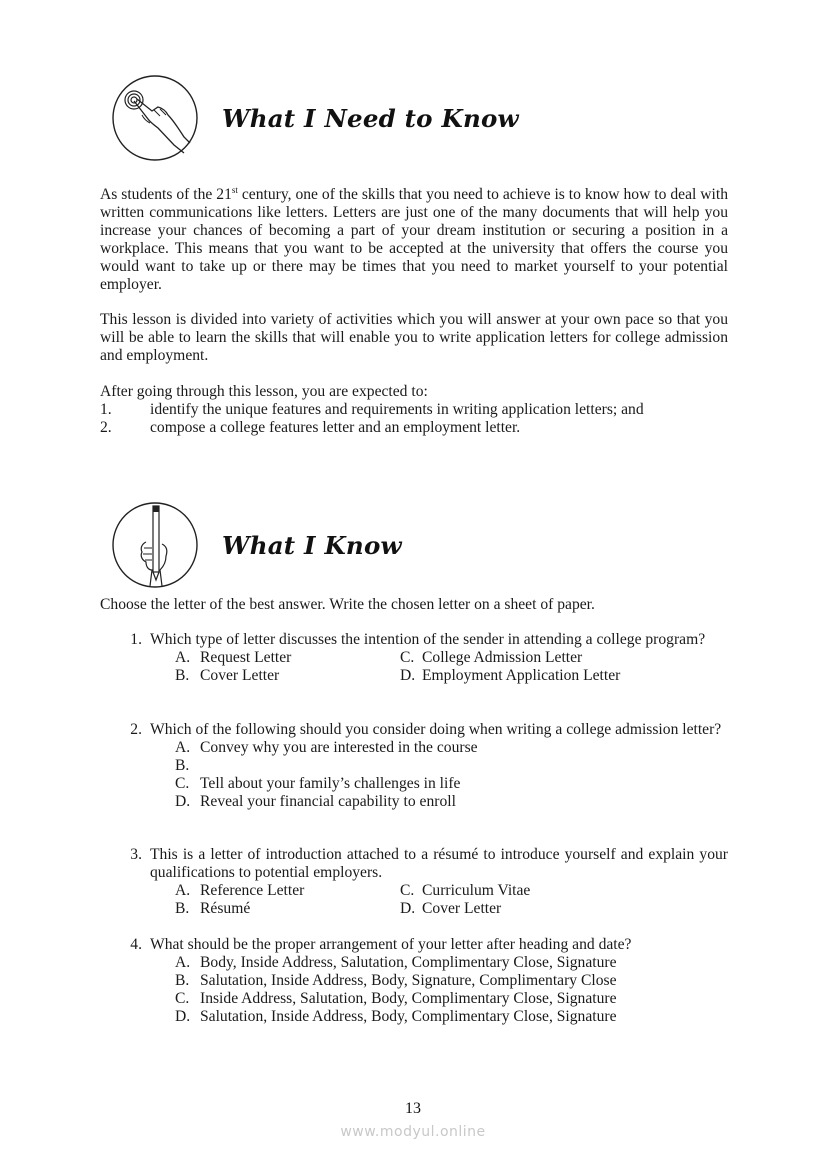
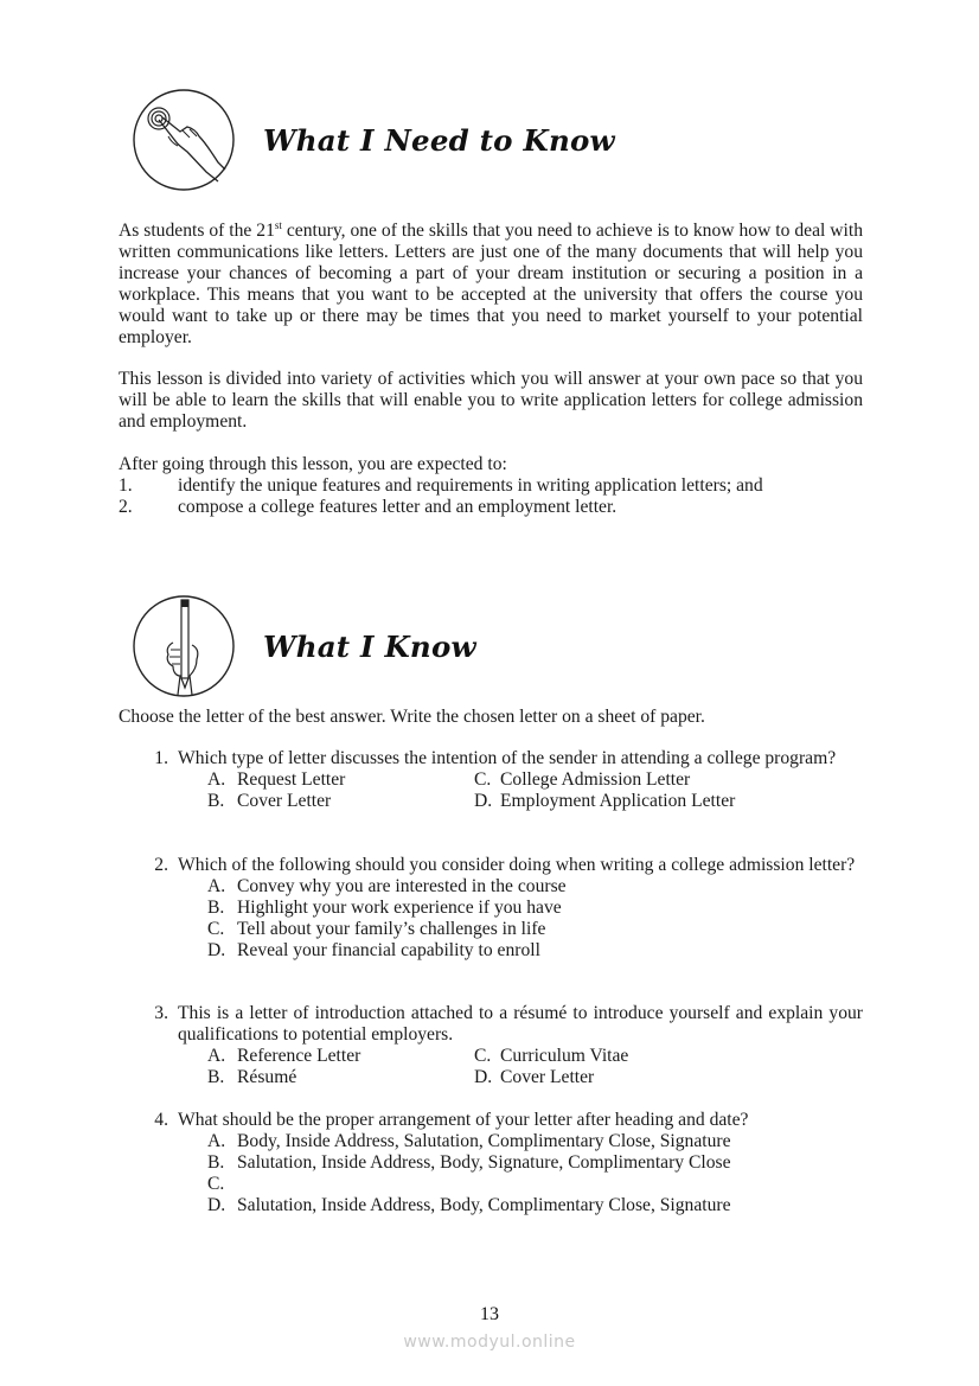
  What I Need to Know
  As students of the 21st century, one of the skills that you need to achieve is to know how to deal with written communications like letters. Letters are just one of the many documents that will help you increase your chances of becoming a part of your dream institution or securing a position in a workplace. This means that you want to be accepted at the university that offers the course you would want to take up or there may be times that you need to market yourself to your potential employer.
  This lesson is divided into variety of activities which you will answer at your own pace so that you will be able to learn the skills that will enable you to write application letters for college admission and employment.
  After going through this lesson, you are expected to:
  1.
  identify the unique features and requirements in writing application letters; and
  2.
  compose a college features letter and an employment letter.
  What I Know
  Choose the letter of the best answer. Write the chosen letter on a sheet of paper.
  1.
  Which type of letter discusses the intention of the sender in attending a college program?
  A.
  Request Letter
  C.
  College Admission Letter
  B.
  Cover Letter
  D.
  Employment Application Letter
  2.
  Which of the following should you consider doing when writing a college admission letter?
  A.
  Convey why you are interested in the course
  B.
+ Highlight your work experience if you have
  C.
  Tell about your family’s challenges in life
  D.
  Reveal your financial capability to enroll
  3.
  This is a letter of introduction attached to a résumé to introduce yourself and explain your qualifications to potential employers.
  A.
  Reference Letter
  C.
  Curriculum Vitae
  B.
  Résumé
  D.
  Cover Letter
  4.
  What should be the proper arrangement of your letter after heading and date?
  A.
  Body, Inside Address, Salutation, Complimentary Close, Signature
  B.
  Salutation, Inside Address, Body, Signature, Complimentary Close
  C.
- Inside Address, Salutation, Body, Complimentary Close, Signature
  D.
  Salutation, Inside Address, Body, Complimentary Close, Signature
  13
  www.modyul.online
